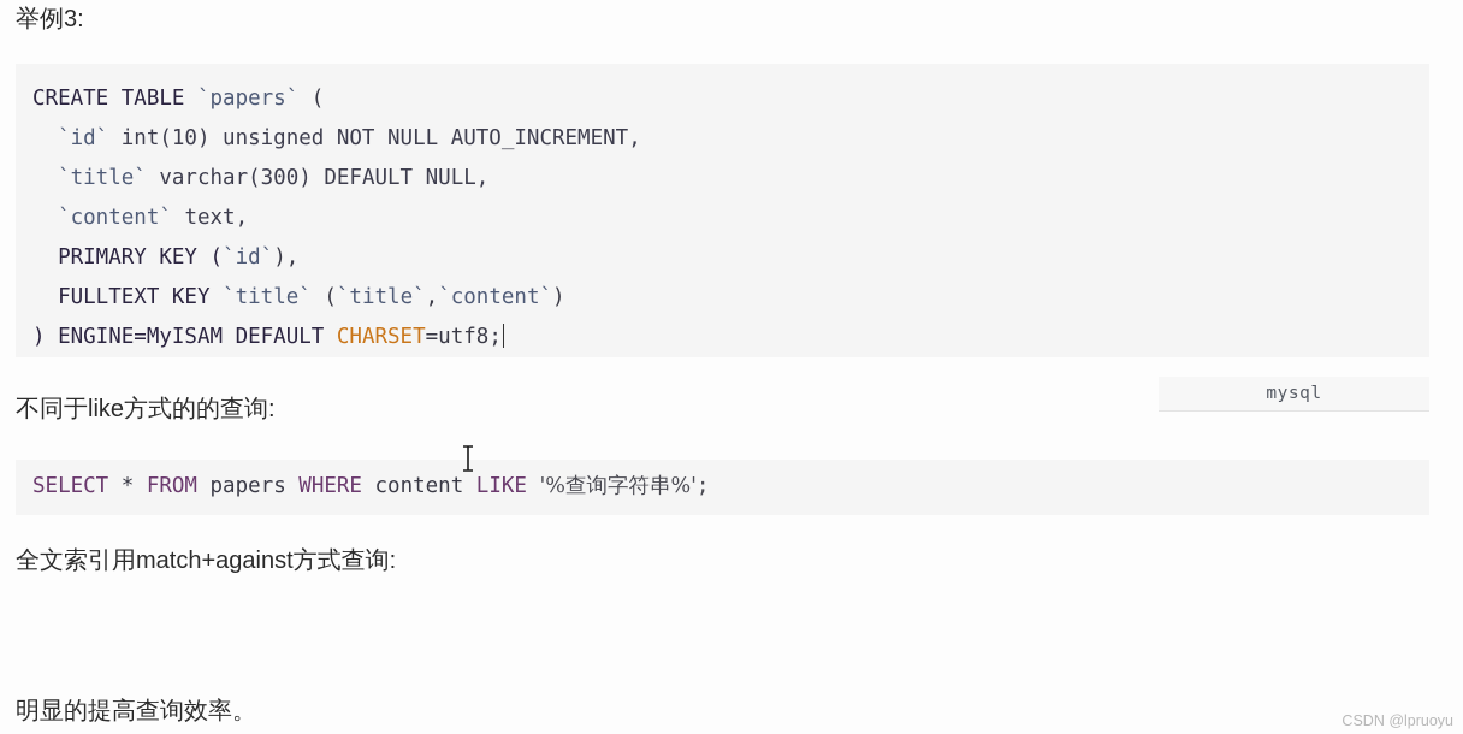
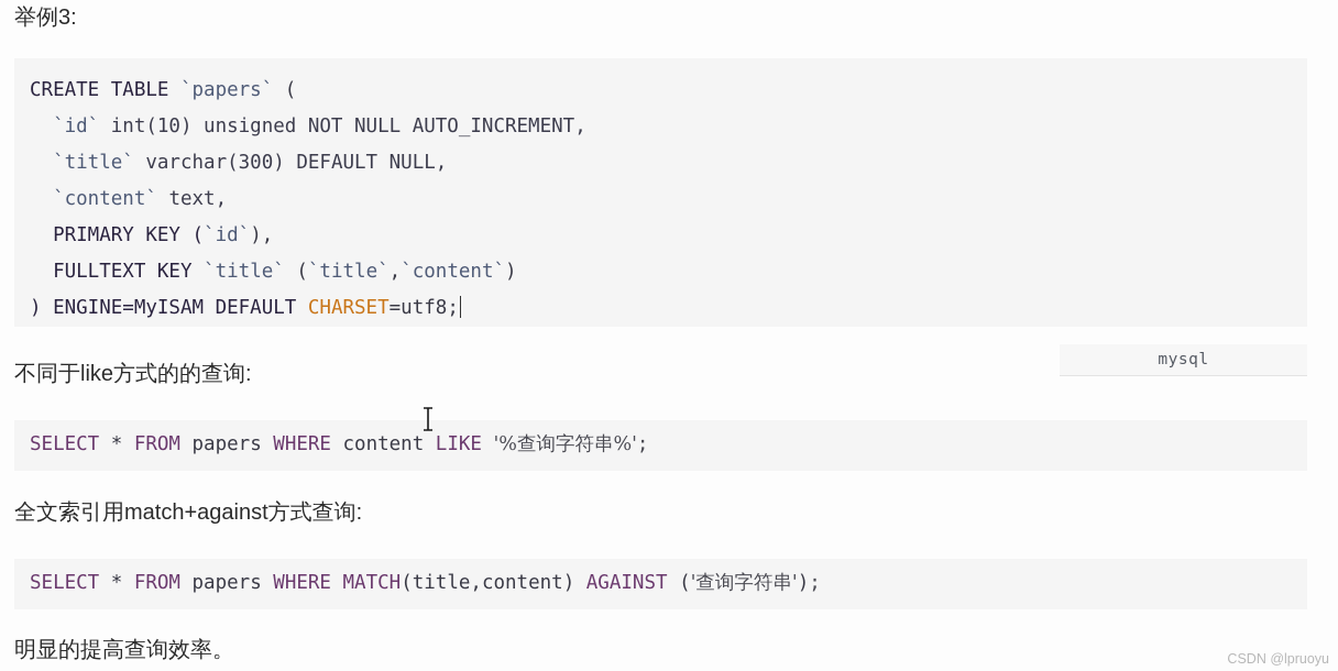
  举例3:
  CREATE TABLE `papers` ( `id` int(10) unsigned NOT NULL AUTO_INCREMENT, `title` varchar(300) DEFAULT NULL, `content` text, PRIMARY KEY (`id`), FULLTEXT KEY `title` (`title`,`content`) ) ENGINE=MyISAM DEFAULT CHARSET=utf8;
  mysql
  不同于like方式的的查询:
  SELECT * FROM papers WHERE content LIKE '%查询字符串%';
  全文索引用match+against方式查询:
+ SELECT * FROM papers WHERE MATCH(title,content) AGAINST ('查询字符串');
  明显的提高查询效率。
  CSDN @lpruoyu
